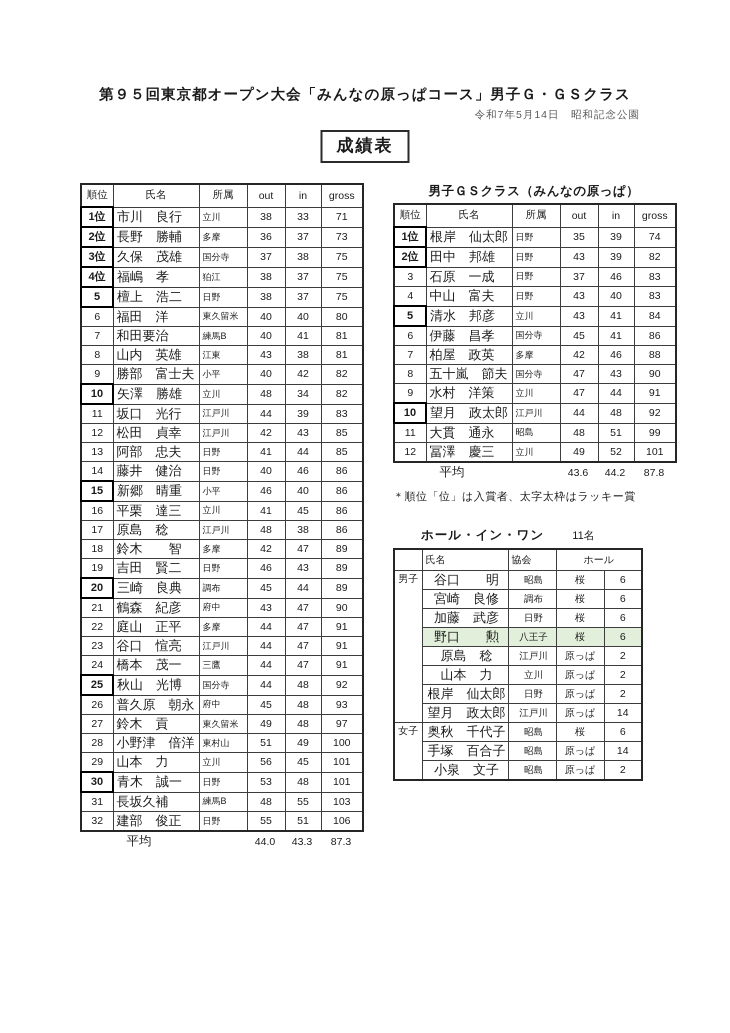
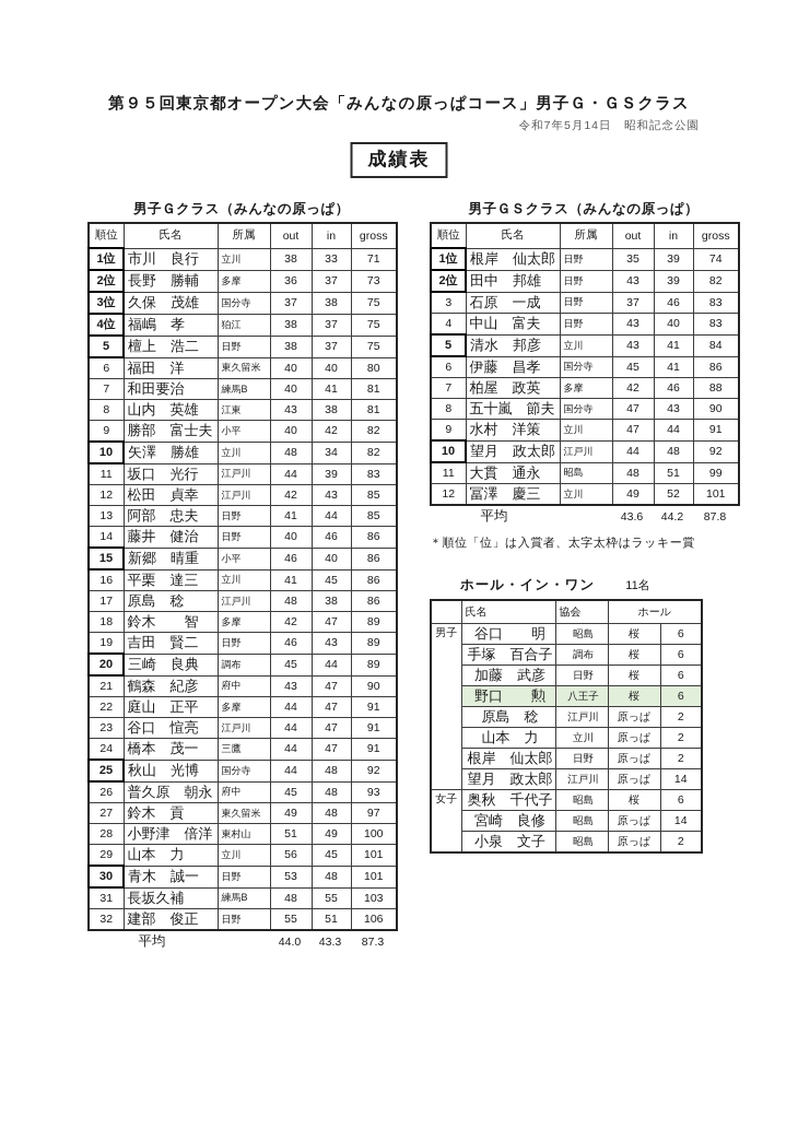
  第９５回東京都オープン大会「みんなの原っぱコース」男子Ｇ・ＧＳクラス
  令和7年5月14日 昭和記念公園
  成績表
+ 男子Ｇクラス（みんなの原っぱ）
  順位	氏名	所属	out	in	gross
  1位	市川 良行	立川	38	33	71
  2位	長野 勝輔	多摩	36	37	73
  3位	久保 茂雄	国分寺	37	38	75
  4位	福嶋 孝	狛江	38	37	75
  5	檀上 浩二	日野	38	37	75
  6	福田 洋	東久留米	40	40	80
  7	和田要治	練馬B	40	41	81
  8	山内 英雄	江東	43	38	81
  9	勝部 富士夫	小平	40	42	82
  10	矢澤 勝雄	立川	48	34	82
  11	坂口 光行	江戸川	44	39	83
  12	松田 貞幸	江戸川	42	43	85
  13	阿部 忠夫	日野	41	44	85
  14	藤井 健治	日野	40	46	86
  15	新郷 晴重	小平	46	40	86
  16	平栗 達三	立川	41	45	86
  17	原島 稔	江戸川	48	38	86
  18	鈴木 智	多摩	42	47	89
  19	吉田 賢二	日野	46	43	89
  20	三崎 良典	調布	45	44	89
  21	鶴森 紀彦	府中	43	47	90
  22	庭山 正平	多摩	44	47	91
  23	谷口 愃亮	江戸川	44	47	91
  24	橋本 茂一	三鷹	44	47	91
  25	秋山 光博	国分寺	44	48	92
  26	普久原 朝永	府中	45	48	93
  27	鈴木 貢	東久留米	49	48	97
  28	小野津 倍洋	東村山	51	49	100
  29	山本 力	立川	56	45	101
  30	青木 誠一	日野	53	48	101
  31	長坂久補	練馬B	48	55	103
  32	建部 俊正	日野	55	51	106
  平均
  44.0
  43.3
  87.3
  男子ＧＳクラス（みんなの原っぱ）
  順位	氏名	所属	out	in	gross
  1位	根岸 仙太郎	日野	35	39	74
  2位	田中 邦雄	日野	43	39	82
  3	石原 一成	日野	37	46	83
  4	中山 富夫	日野	43	40	83
  5	清水 邦彦	立川	43	41	84
  6	伊藤 昌孝	国分寺	45	41	86
  7	柏屋 政英	多摩	42	46	88
  8	五十嵐 節夫	国分寺	47	43	90
  9	水村 洋策	立川	47	44	91
  10	望月 政太郎	江戸川	44	48	92
  11	大貫 通永	昭島	48	51	99
  12	冨澤 慶三	立川	49	52	101
  平均
  43.6
  44.2
  87.8
  ＊順位「位」は入賞者、太字太枠はラッキー賞
  ホール・イン・ワン
  11名
  	氏名	協会	ホール
  男子	谷口 明	昭島	桜	6
- 宮崎 良修	調布	桜	6
+ 手塚 百合子	調布	桜	6
  加藤 武彦	日野	桜	6
  野口 勲	八王子	桜	6
  原島 稔	江戸川	原っぱ	2
  山本 力	立川	原っぱ	2
  根岸 仙太郎	日野	原っぱ	2
  望月 政太郎	江戸川	原っぱ	14
  女子	奥秋 千代子	昭島	桜	6
- 手塚 百合子	昭島	原っぱ	14
+ 宮崎 良修	昭島	原っぱ	14
  小泉 文子	昭島	原っぱ	2
